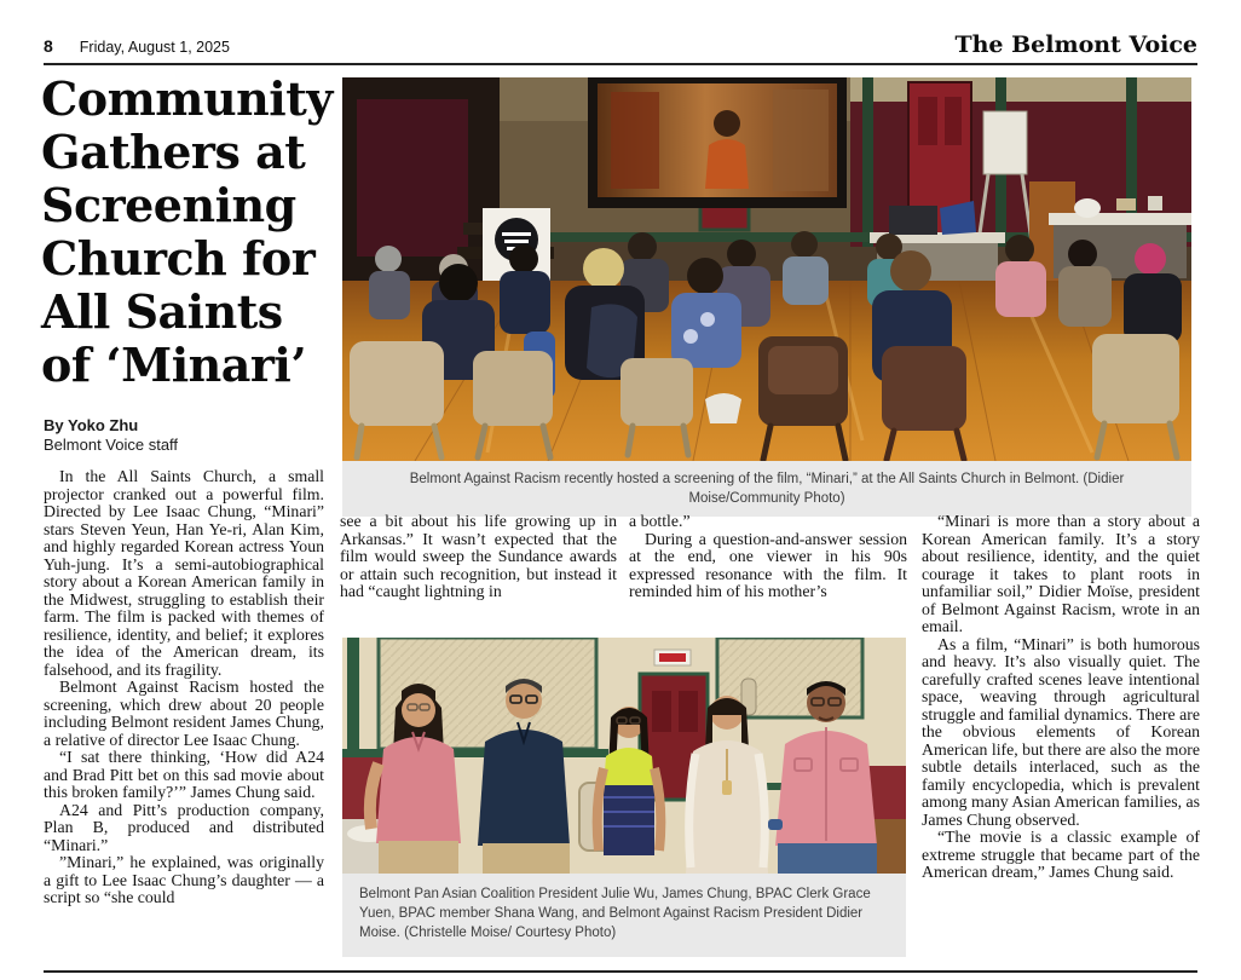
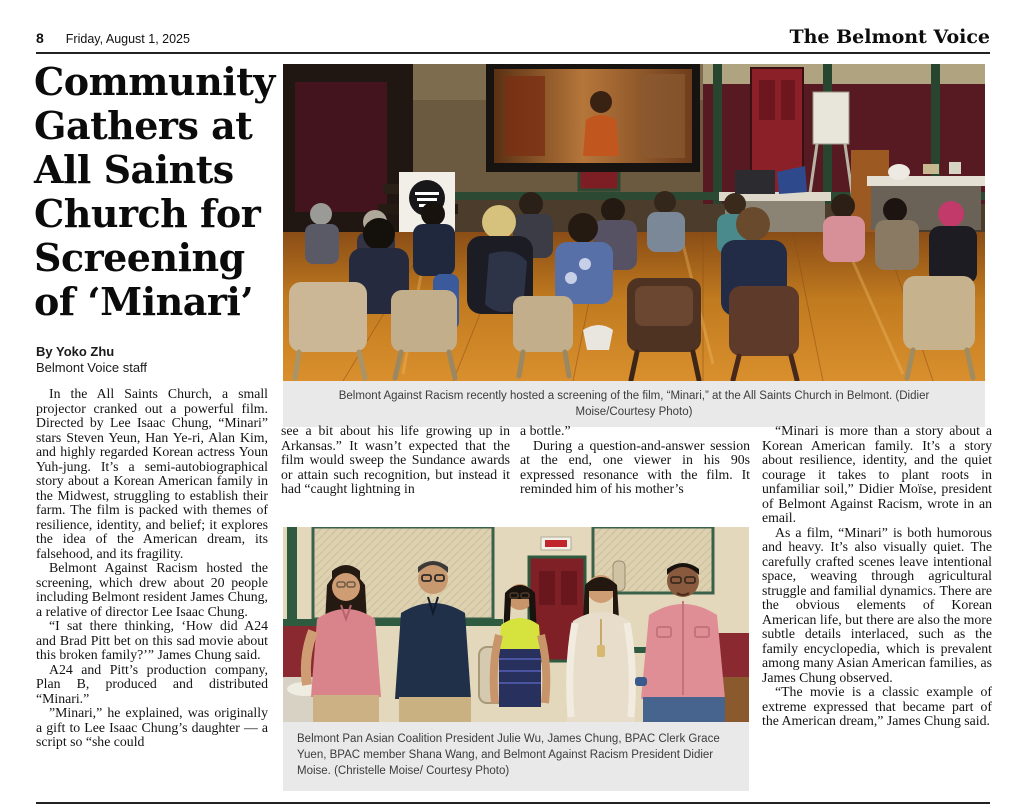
  8
  Friday, August 1, 2025
  The Belmont Voice
  Community
  Gathers at
- Screening
+ All Saints
  Church for
- All Saints
+ Screening
  of ‘Minari’
  By Yoko Zhu
  Belmont Voice staff
- Belmont Against Racism recently hosted a screening of the film, “Minari,” at the All Saints Church in Belmont. (Didier Moise/Community Photo)
+ Belmont Against Racism recently hosted a screening of the film, “Minari,” at the All Saints Church in Belmont. (Didier Moise/Courtesy Photo)
  In the All Saints Church, a small projector cranked out a powerful film. Directed by Lee Isaac Chung, “Minari” stars Steven Yeun, Han Ye-ri, Alan Kim, and highly regarded Korean actress Youn Yuh-jung. It’s a semi-autobiographical story about a Korean American family in the Midwest, struggling to establish their farm. The film is packed with themes of resilience, identity, and belief; it explores the idea of the American dream, its falsehood, and its fragility.
  Belmont Against Racism hosted the screening, which drew about 20 people including Belmont resident James Chung, a relative of director Lee Isaac Chung.
  “I sat there thinking, ‘How did A24 and Brad Pitt bet on this sad movie about this broken family?’” James Chung said.
  A24 and Pitt’s production company, Plan B, produced and distributed “Minari.”
  ”Minari,” he explained, was originally a gift to Lee Isaac Chung’s daughter — a script so “she could
  see a bit about his life growing up in Arkansas.” It wasn’t expected that the film would sweep the Sundance awards or attain such recognition, but instead it had “caught lightning in
  a bottle.”
  During a question-and-answer session at the end, one viewer in his 90s expressed resonance with the film. It reminded him of his mother’s
  “Minari is more than a story about a Korean American family. It’s a story about resilience, identity, and the quiet courage it takes to plant roots in unfamiliar soil,” Didier Moïse, president of Belmont Against Racism, wrote in an email.
  As a film, “Minari” is both humorous and heavy. It’s also visually quiet. The carefully crafted scenes leave intentional space, weaving through agricultural struggle and familial dynamics. There are the obvious elements of Korean American life, but there are also the more subtle details interlaced, such as the family encyclopedia, which is prevalent among many Asian American families, as James Chung observed.
- “The movie is a classic example of extreme struggle that became part of the American dream,” James Chung said.
+ “The movie is a classic example of extreme expressed that became part of the American dream,” James Chung said.
  Belmont Pan Asian Coalition President Julie Wu, James Chung, BPAC Clerk Grace Yuen, BPAC member Shana Wang, and Belmont Against Racism President Didier Moise. (Christelle Moise/ Courtesy Photo)
